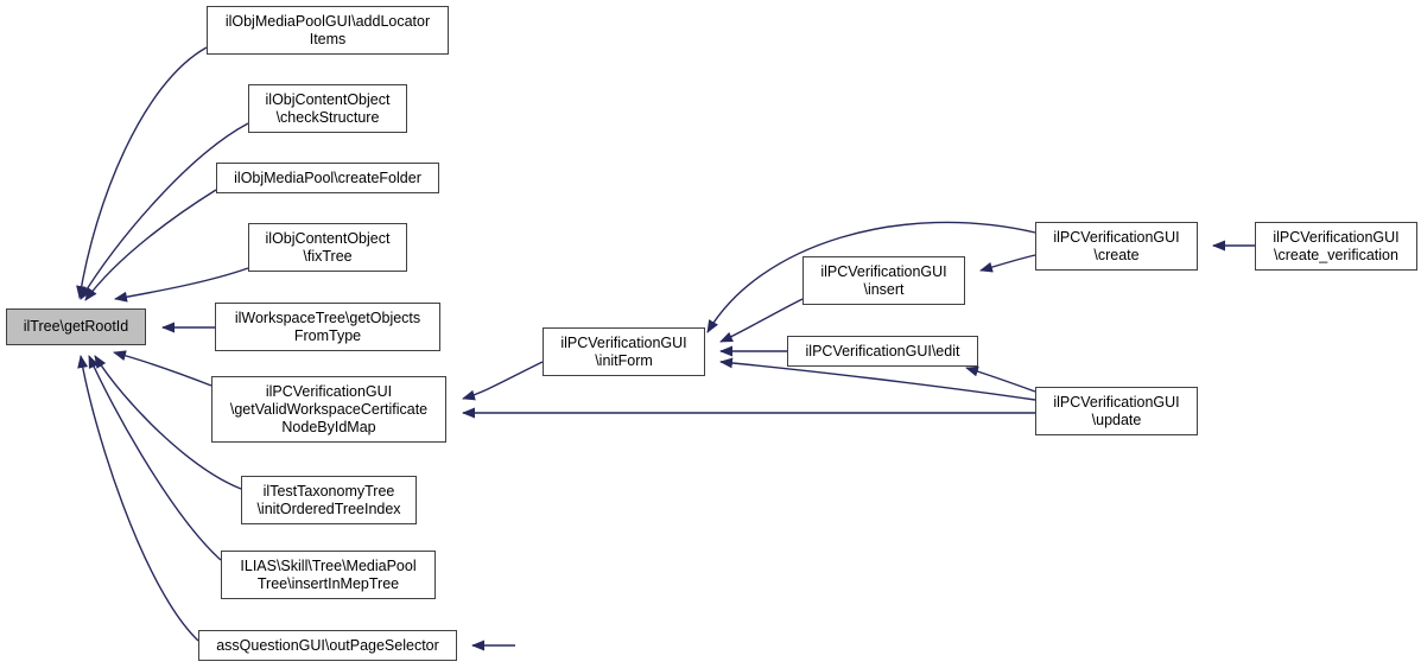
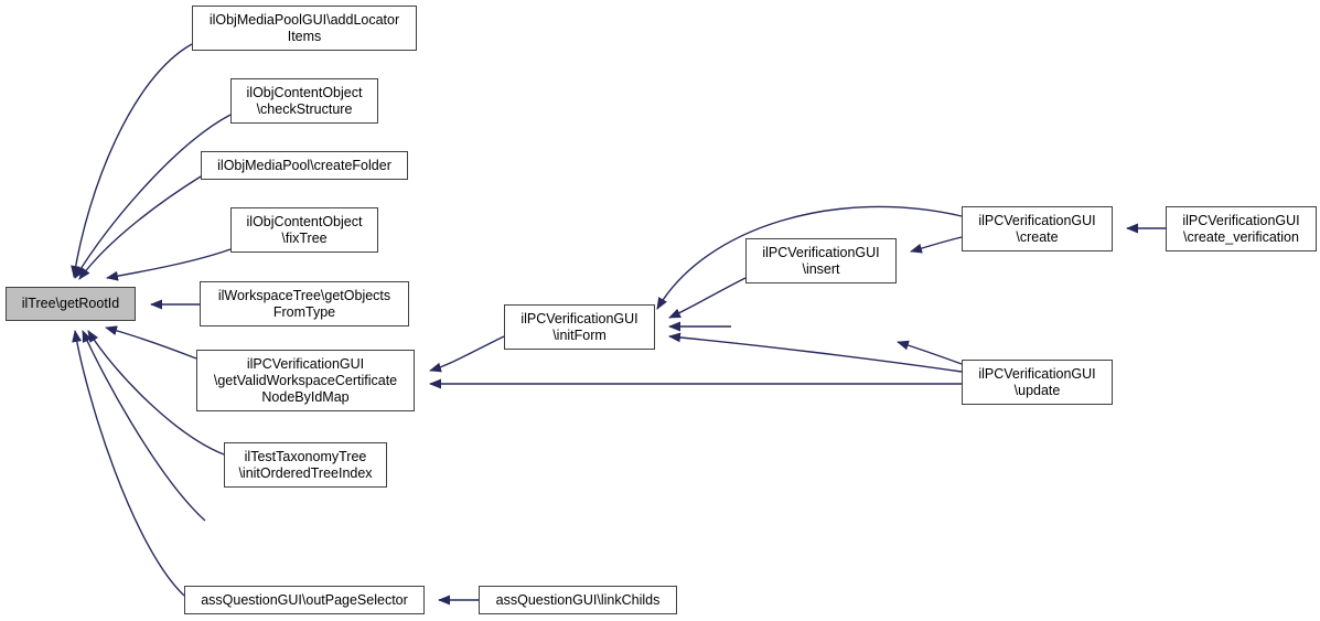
  ilTree\getRootId
  ilObjMediaPoolGUI\addLocator
  Items
  ilObjContentObject
  \checkStructure
  ilObjMediaPool\createFolder
  ilObjContentObject
  \fixTree
  ilWorkspaceTree\getObjects
  FromType
  ilPCVerificationGUI
  \getValidWorkspaceCertificate
  NodeByIdMap
  ilTestTaxonomyTree
  \initOrderedTreeIndex
- ILIAS\Skill\Tree\MediaPool
- Tree\insertInMepTree
  assQuestionGUI\outPageSelector
+ assQuestionGUI\linkChilds
  ilPCVerificationGUI
  \initForm
  ilPCVerificationGUI
  \insert
- ilPCVerificationGUI\edit
  ilPCVerificationGUI
  \create
  ilPCVerificationGUI
  \update
  ilPCVerificationGUI
  \create_verification
